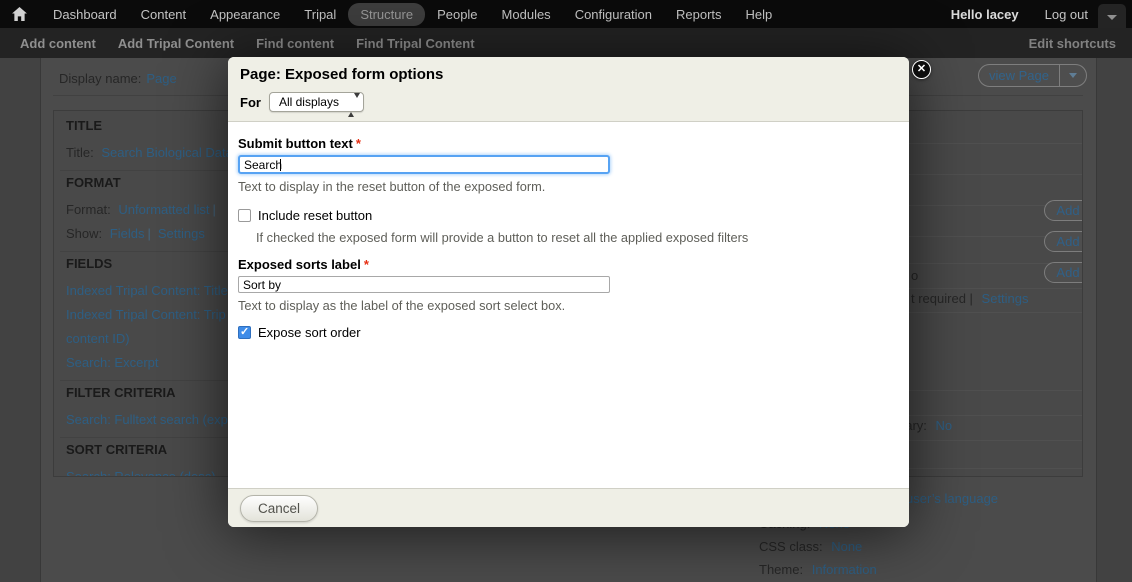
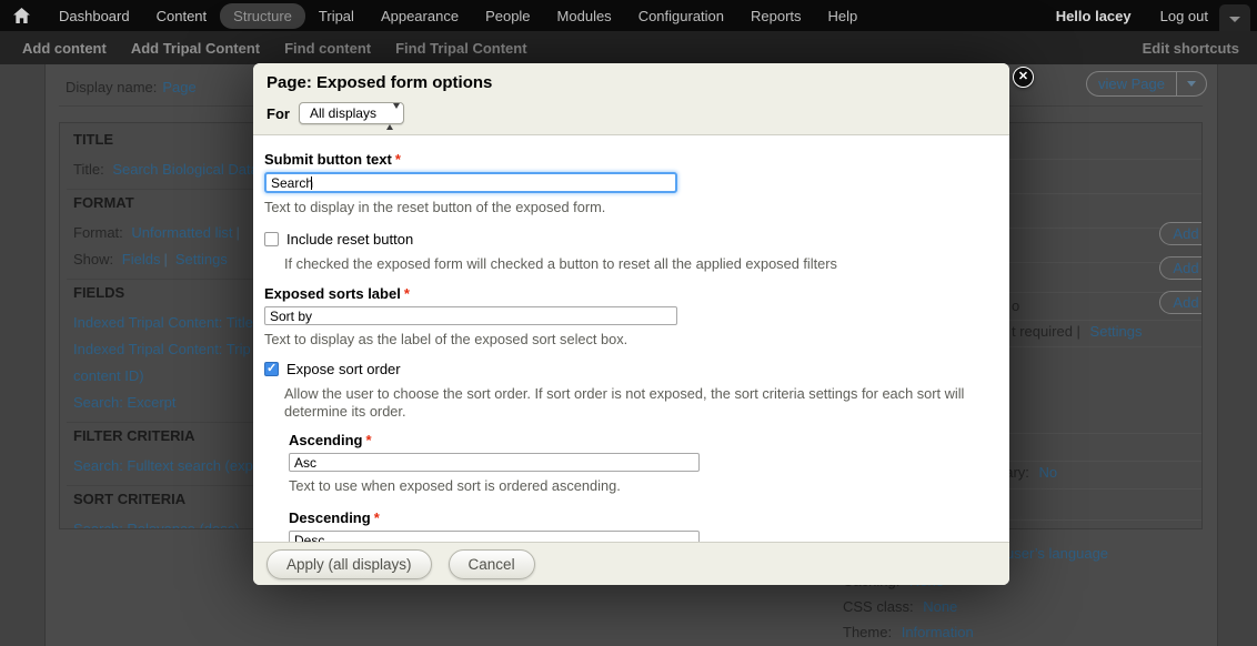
  Dashboard
  Content
- Appearance
+ Structure
  Tripal
- Structure
+ Appearance
  People
  Modules
  Configuration
  Reports
  Help
  Hello lacey
  Log out
  Add content
  Add Tripal Content
  Find content
  Find Tripal Content
  Edit shortcuts
  Display name: Page
  view Page
  TITLE
  Title: Search Biological Dat
  FORMAT
  Format: Unformatted list |
  Show: Fields | Settings
  FIELDS
  Indexed Tripal Content: Title
  Indexed Tripal Content: Trip
  content ID)
  Search: Excerpt
  FILTER CRITERIA
  Search: Fulltext search (exp
  SORT CRITERIA
  Add
  Add
  Add
  o
  t required | Settings
  ry: No
  user’s language
  CSS class: None
  Theme: Information
  Page: Exposed form options
  For
  All displays
  Submit button text *
  Search
  Text to display in the reset button of the exposed form.
  Include reset button
- If checked the exposed form will provide a button to reset all the applied exposed filters
+ If checked the exposed form will checked a button to reset all the applied exposed filters
  Exposed sorts label *
  Sort by
  Text to display as the label of the exposed sort select box.
  ✓
  Expose sort order
+ Allow the user to choose the sort order. If sort order is not exposed, the sort criteria settings for each sort will determine its order.
+ Ascending *
+ Asc
+ Text to use when exposed sort is ordered ascending.
+ Descending *
+ Desc
+ Apply (all displays)
  Cancel
  ✕
